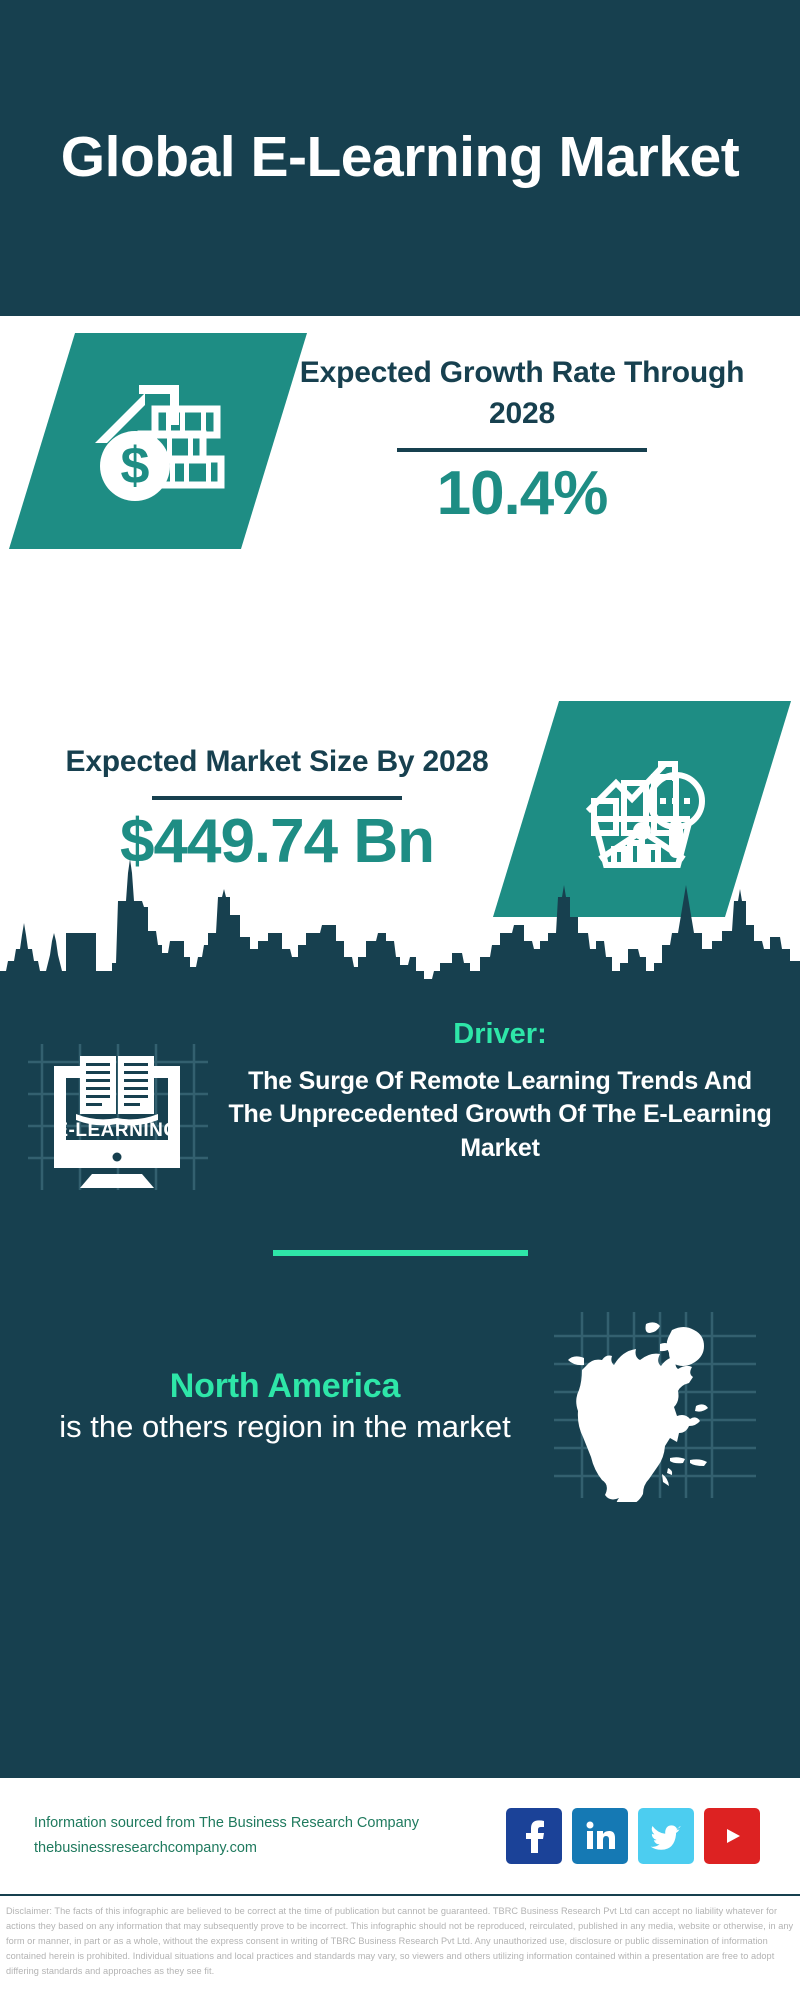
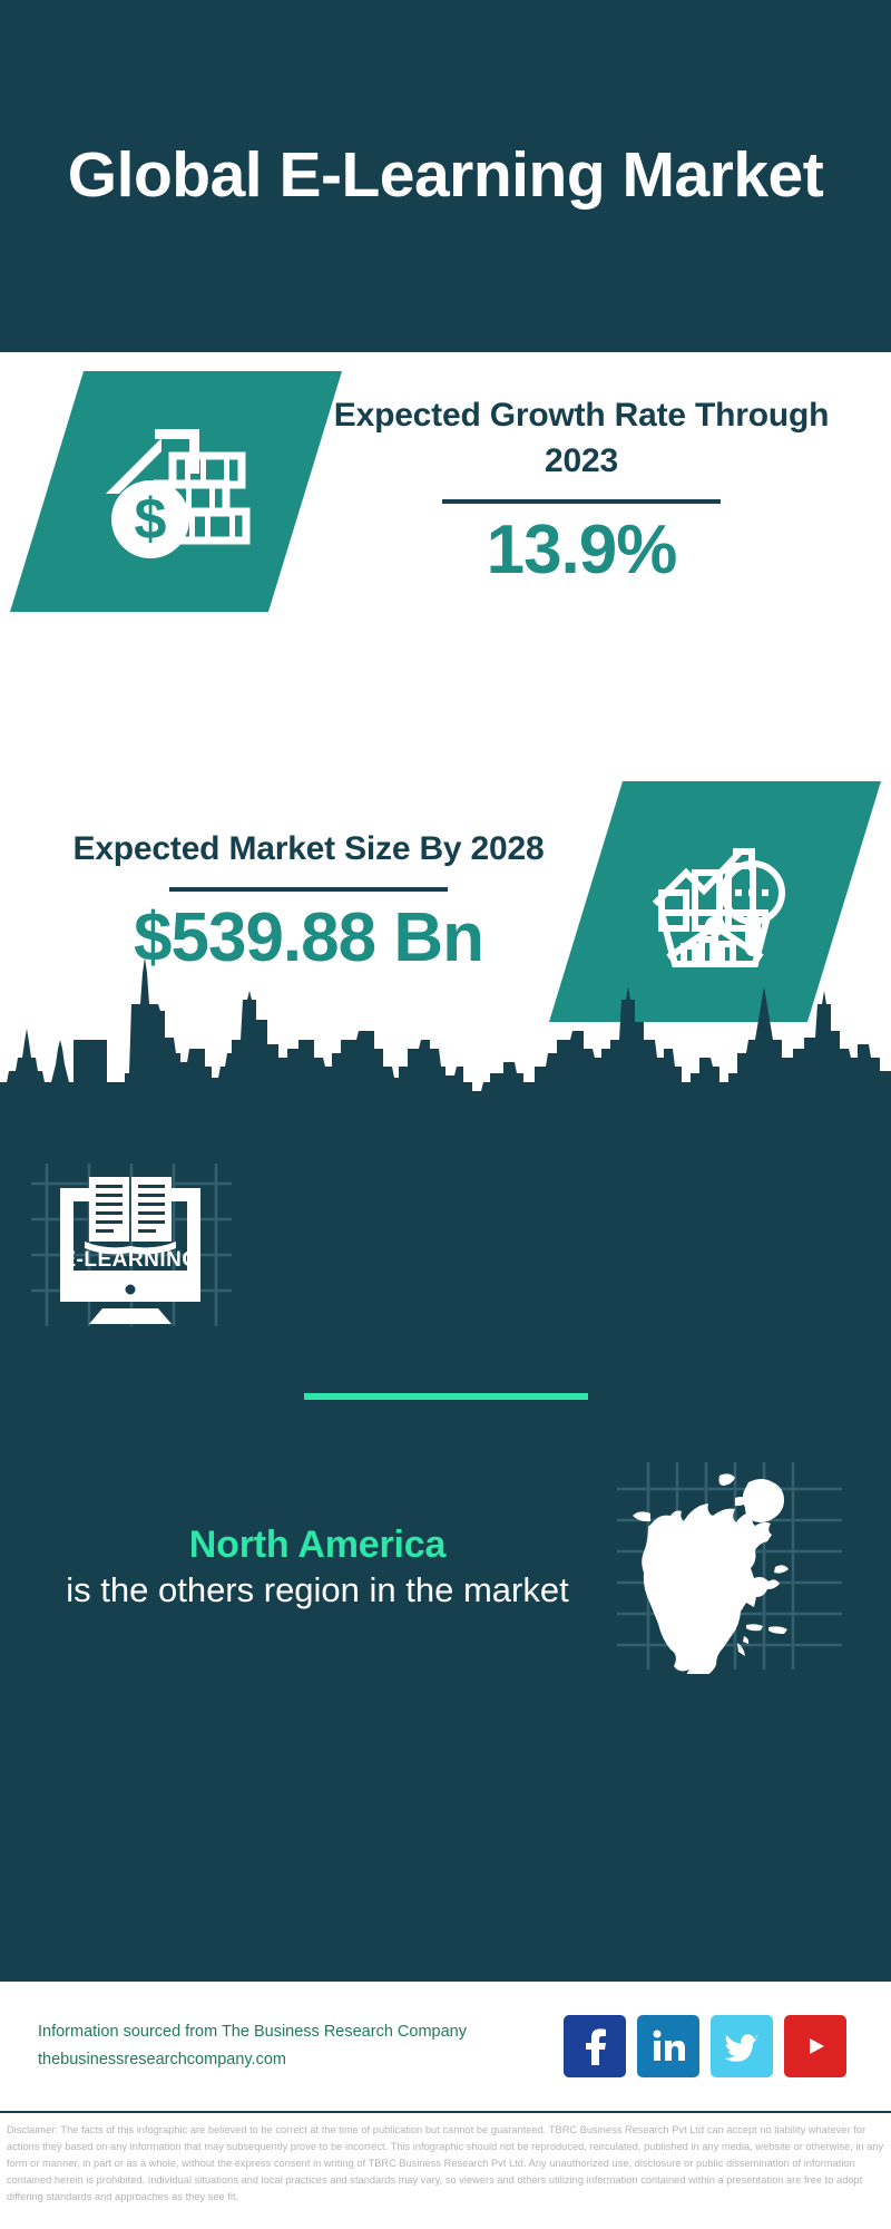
  Global E-Learning Market
- Expected Growth Rate Through 2028
+ Expected Growth Rate Through 2023
- 10.4%
+ 13.9%
  Expected Market Size By 2028
- $449.74 Bn
+ $539.88 Bn
  E-LEARNING
- Driver:
- The Surge Of Remote Learning Trends And The Unprecedented Growth Of The E-Learning Market
  North America
  is the others region in the market
  Information sourced from The Business Research Company
  thebusinessresearchcompany.com
  Disclaimer: The facts of this infographic are believed to be correct at the time of publication but cannot be guaranteed. TBRC Business Research Pvt Ltd can accept no liability whatever for actions they based on any information that may subsequently prove to be incorrect. This infographic should not be reproduced, reirculated, published in any media, website or otherwise, in any form or manner, in part or as a whole, without the express consent in writing of TBRC Business Research Pvt Ltd. Any unauthorized use, disclosure or public dissemination of information contained herein is prohibited. Individual situations and local practices and standards may vary, so viewers and others utilizing information contained within a presentation are free to adopt differing standards and approaches as they see fit.
